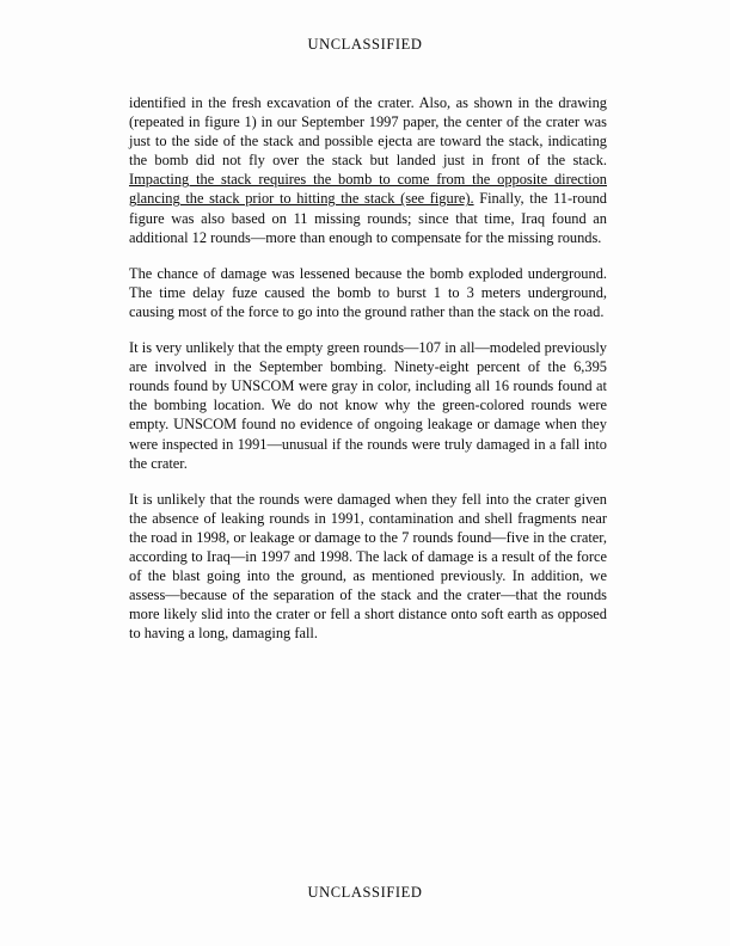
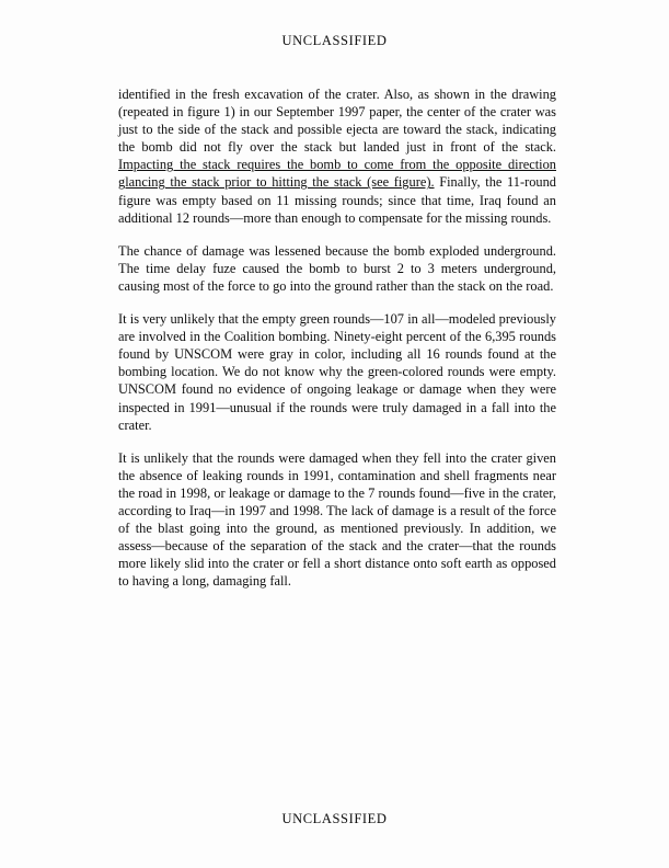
  UNCLASSIFIED
- identified in the fresh excavation of the crater. Also, as shown in the drawing (repeated in figure 1) in our September 1997 paper, the center of the crater was just to the side of the stack and possible ejecta are toward the stack, indicating the bomb did not fly over the stack but landed just in front of the stack. Impacting the stack requires the bomb to come from the opposite direction glancing the stack prior to hitting the stack (see figure). Finally, the 11-round figure was also based on 11 missing rounds; since that time, Iraq found an additional 12 rounds—more than enough to compensate for the missing rounds.
+ identified in the fresh excavation of the crater. Also, as shown in the drawing (repeated in figure 1) in our September 1997 paper, the center of the crater was just to the side of the stack and possible ejecta are toward the stack, indicating the bomb did not fly over the stack but landed just in front of the stack. Impacting the stack requires the bomb to come from the opposite direction glancing the stack prior to hitting the stack (see figure). Finally, the 11-round figure was empty based on 11 missing rounds; since that time, Iraq found an additional 12 rounds—more than enough to compensate for the missing rounds.
- The chance of damage was lessened because the bomb exploded underground. The time delay fuze caused the bomb to burst 1 to 3 meters underground, causing most of the force to go into the ground rather than the stack on the road.
+ The chance of damage was lessened because the bomb exploded underground. The time delay fuze caused the bomb to burst 2 to 3 meters underground, causing most of the force to go into the ground rather than the stack on the road.
- It is very unlikely that the empty green rounds—107 in all—modeled previously are involved in the September bombing. Ninety-eight percent of the 6,395 rounds found by UNSCOM were gray in color, including all 16 rounds found at the bombing location. We do not know why the green-colored rounds were empty. UNSCOM found no evidence of ongoing leakage or damage when they were inspected in 1991—unusual if the rounds were truly damaged in a fall into the crater.
+ It is very unlikely that the empty green rounds—107 in all—modeled previously are involved in the Coalition bombing. Ninety-eight percent of the 6,395 rounds found by UNSCOM were gray in color, including all 16 rounds found at the bombing location. We do not know why the green-colored rounds were empty. UNSCOM found no evidence of ongoing leakage or damage when they were inspected in 1991—unusual if the rounds were truly damaged in a fall into the crater.
  It is unlikely that the rounds were damaged when they fell into the crater given the absence of leaking rounds in 1991, contamination and shell fragments near the road in 1998, or leakage or damage to the 7 rounds found—five in the crater, according to Iraq—in 1997 and 1998. The lack of damage is a result of the force of the blast going into the ground, as mentioned previously. In addition, we assess—because of the separation of the stack and the crater—that the rounds more likely slid into the crater or fell a short distance onto soft earth as opposed to having a long, damaging fall.
  UNCLASSIFIED
